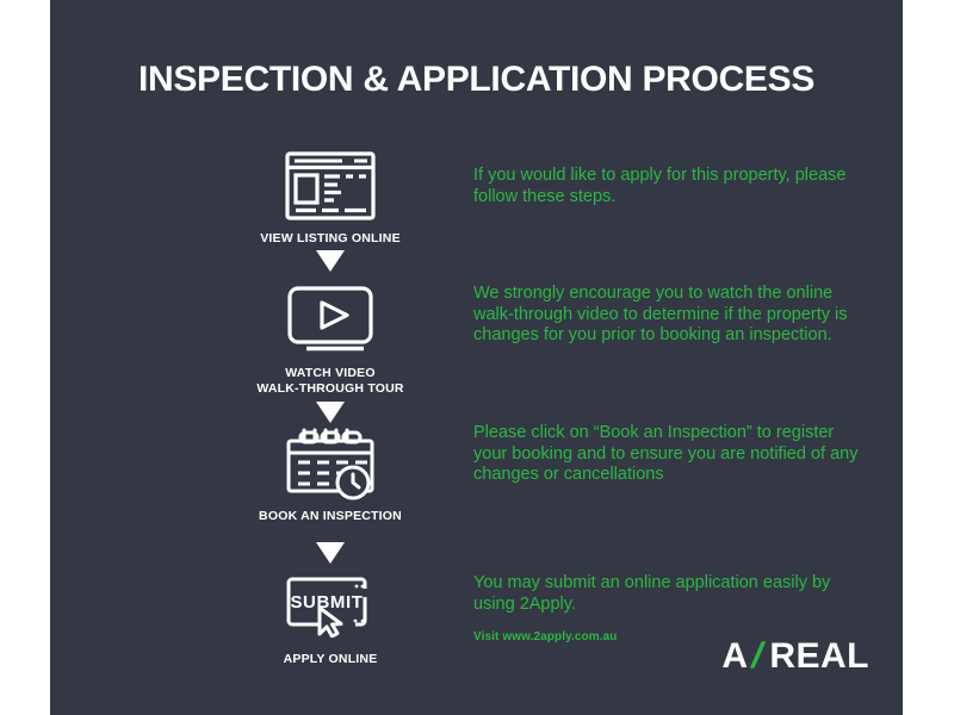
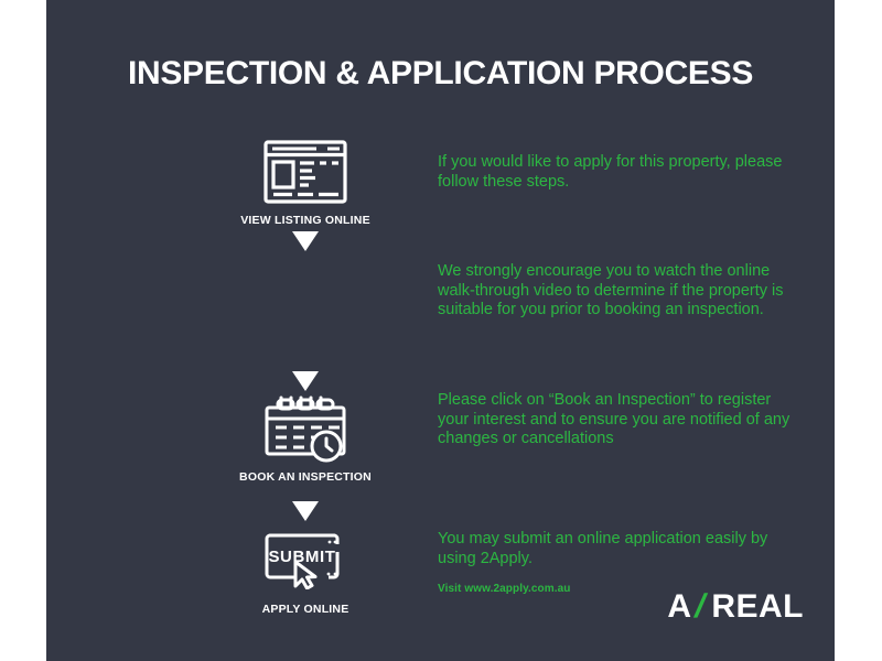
  INSPECTION & APPLICATION PROCESS
  VIEW LISTING ONLINE
- WATCH VIDEO
- WALK-THROUGH TOUR
  BOOK AN INSPECTION
  SUBMIT
  APPLY ONLINE
  If you would like to apply for this property, please follow these steps.
- We strongly encourage you to watch the online walk-through video to determine if the property is changes for you prior to booking an inspection.
+ We strongly encourage you to watch the online walk-through video to determine if the property is suitable for you prior to booking an inspection.
- Please click on “Book an Inspection” to register your booking and to ensure you are notified of any changes or cancellations
+ Please click on “Book an Inspection” to register your interest and to ensure you are notified of any changes or cancellations
  You may submit an online application easily by using 2Apply.
  Visit www.2apply.com.au
  A
  REAL
